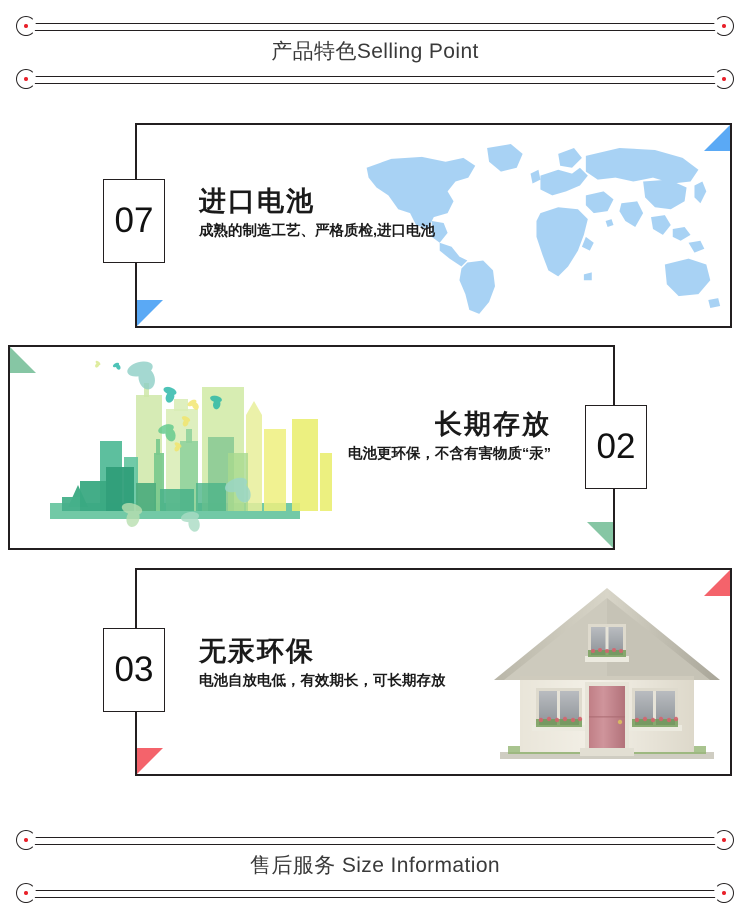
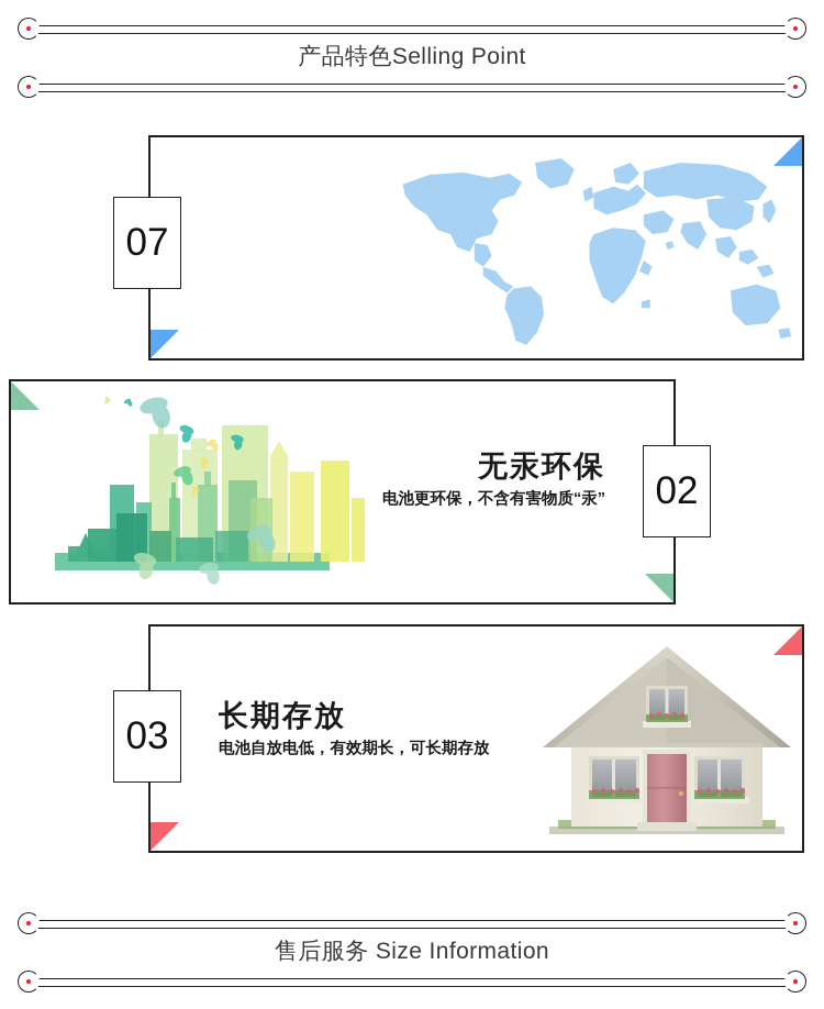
  产品特色Selling Point
  07
- 进口电池
- 成熟的制造工艺、严格质检,进口电池
  02
- 长期存放
+ 无汞环保
  电池更环保，不含有害物质“汞”
  03
- 无汞环保
+ 长期存放
  电池自放电低，有效期长，可长期存放
  售后服务 Size Information
